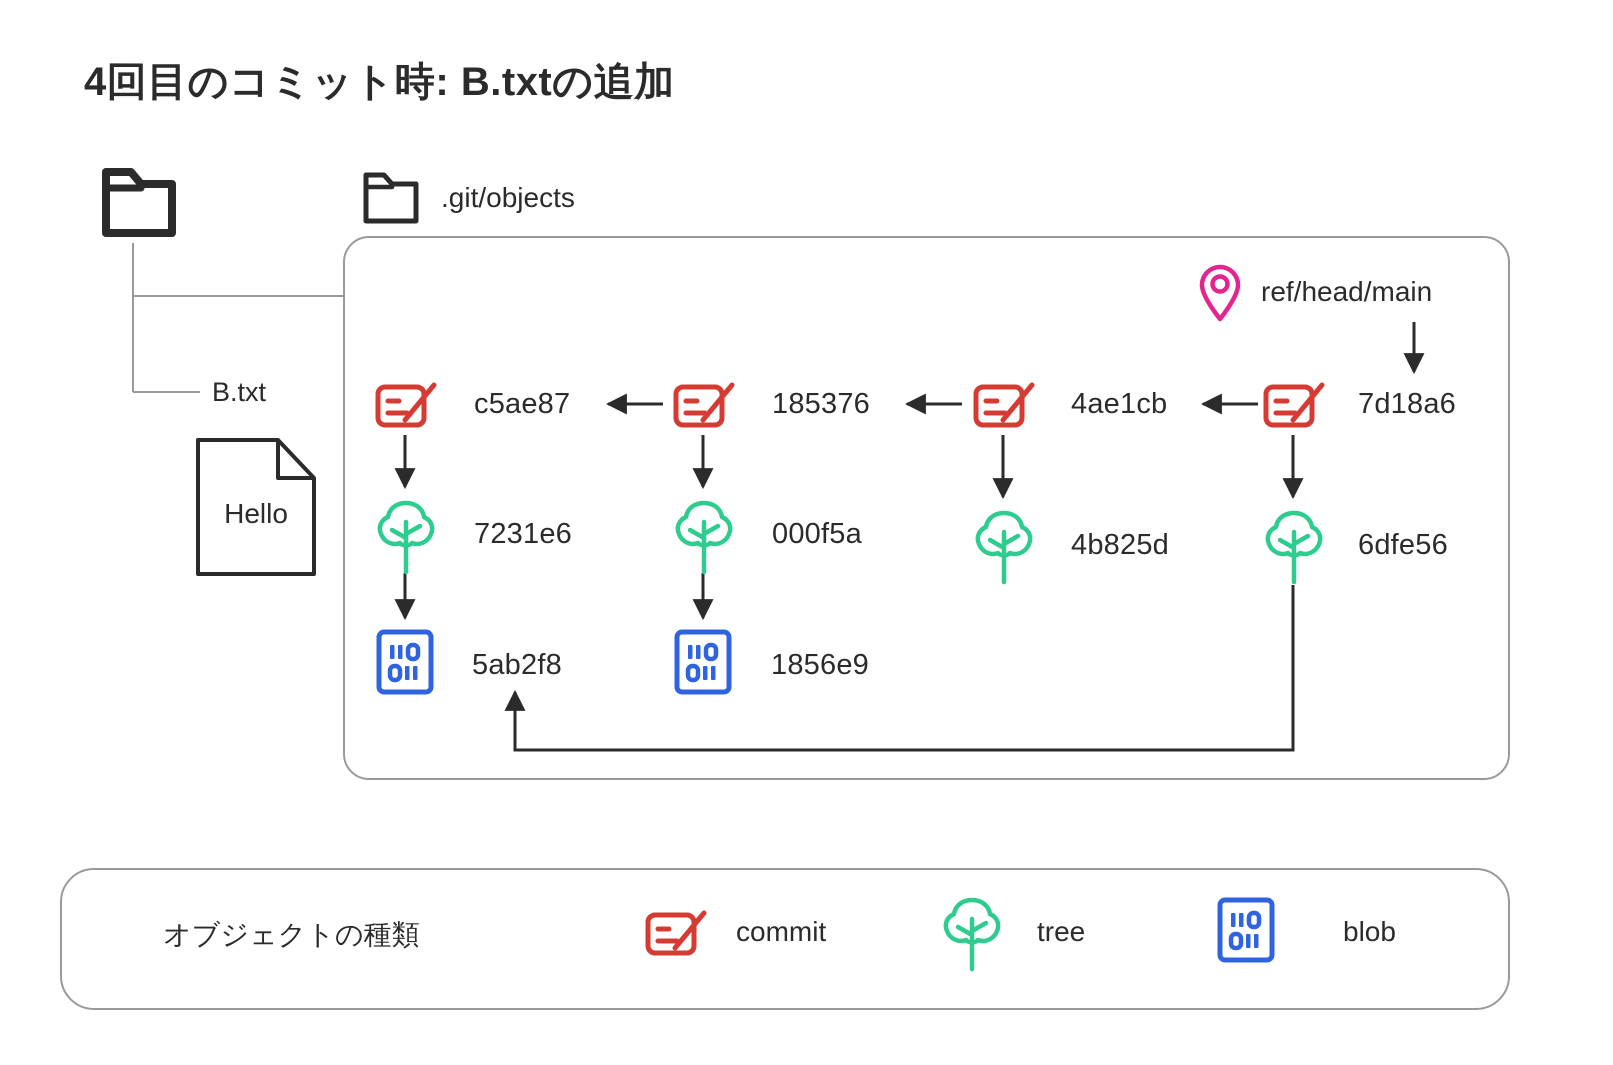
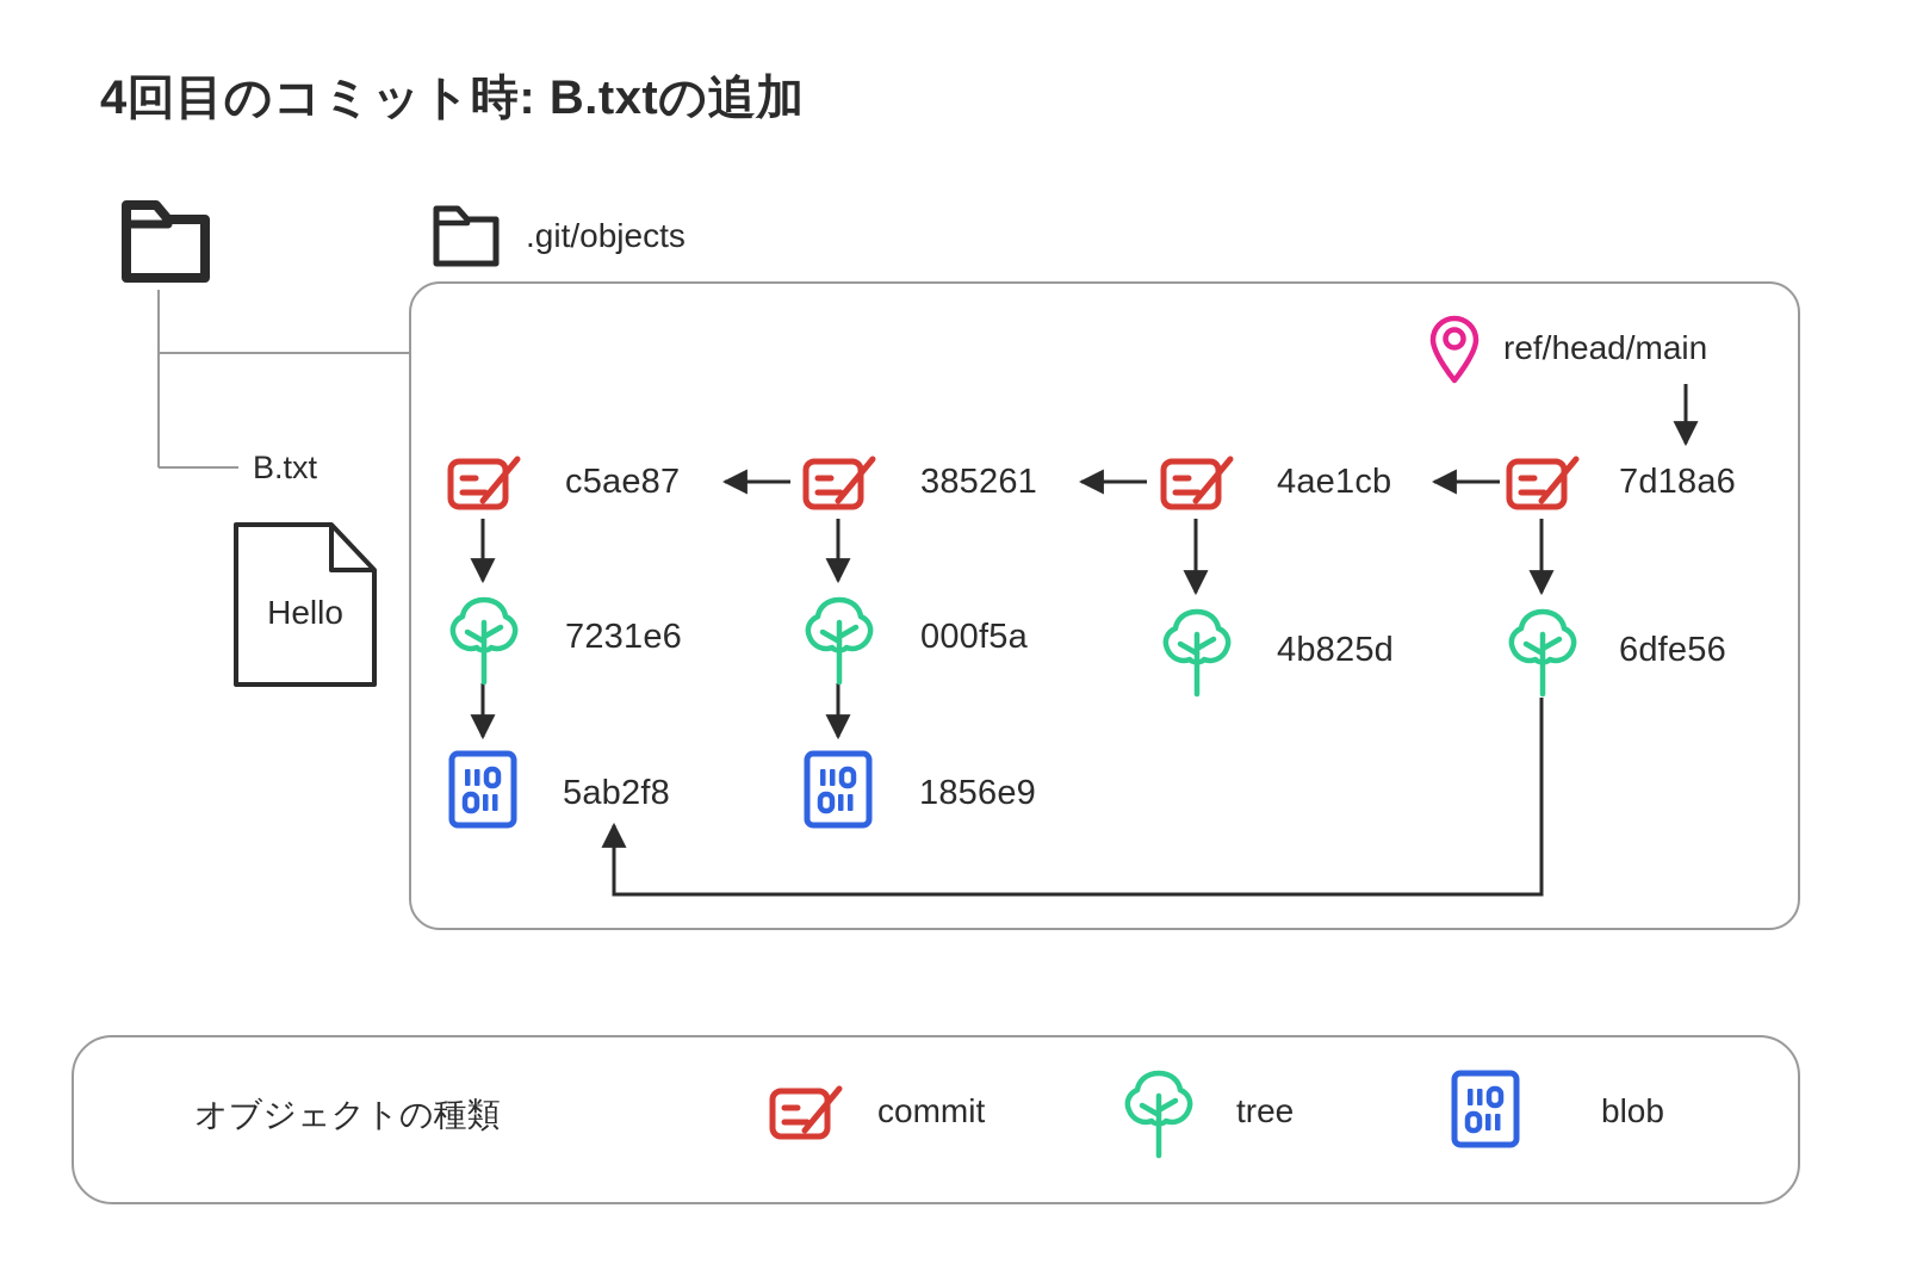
  4回目のコミット時: B.txtの追加
  B.txt
  Hello
  .git/objects
  ref/head/main
  c5ae87
- 185376
+ 385261
  4ae1cb
  7d18a6
  7231e6
  000f5a
  4b825d
  6dfe56
  5ab2f8
  1856e9
  オブジェクトの種類
  commit
  tree
  blob
